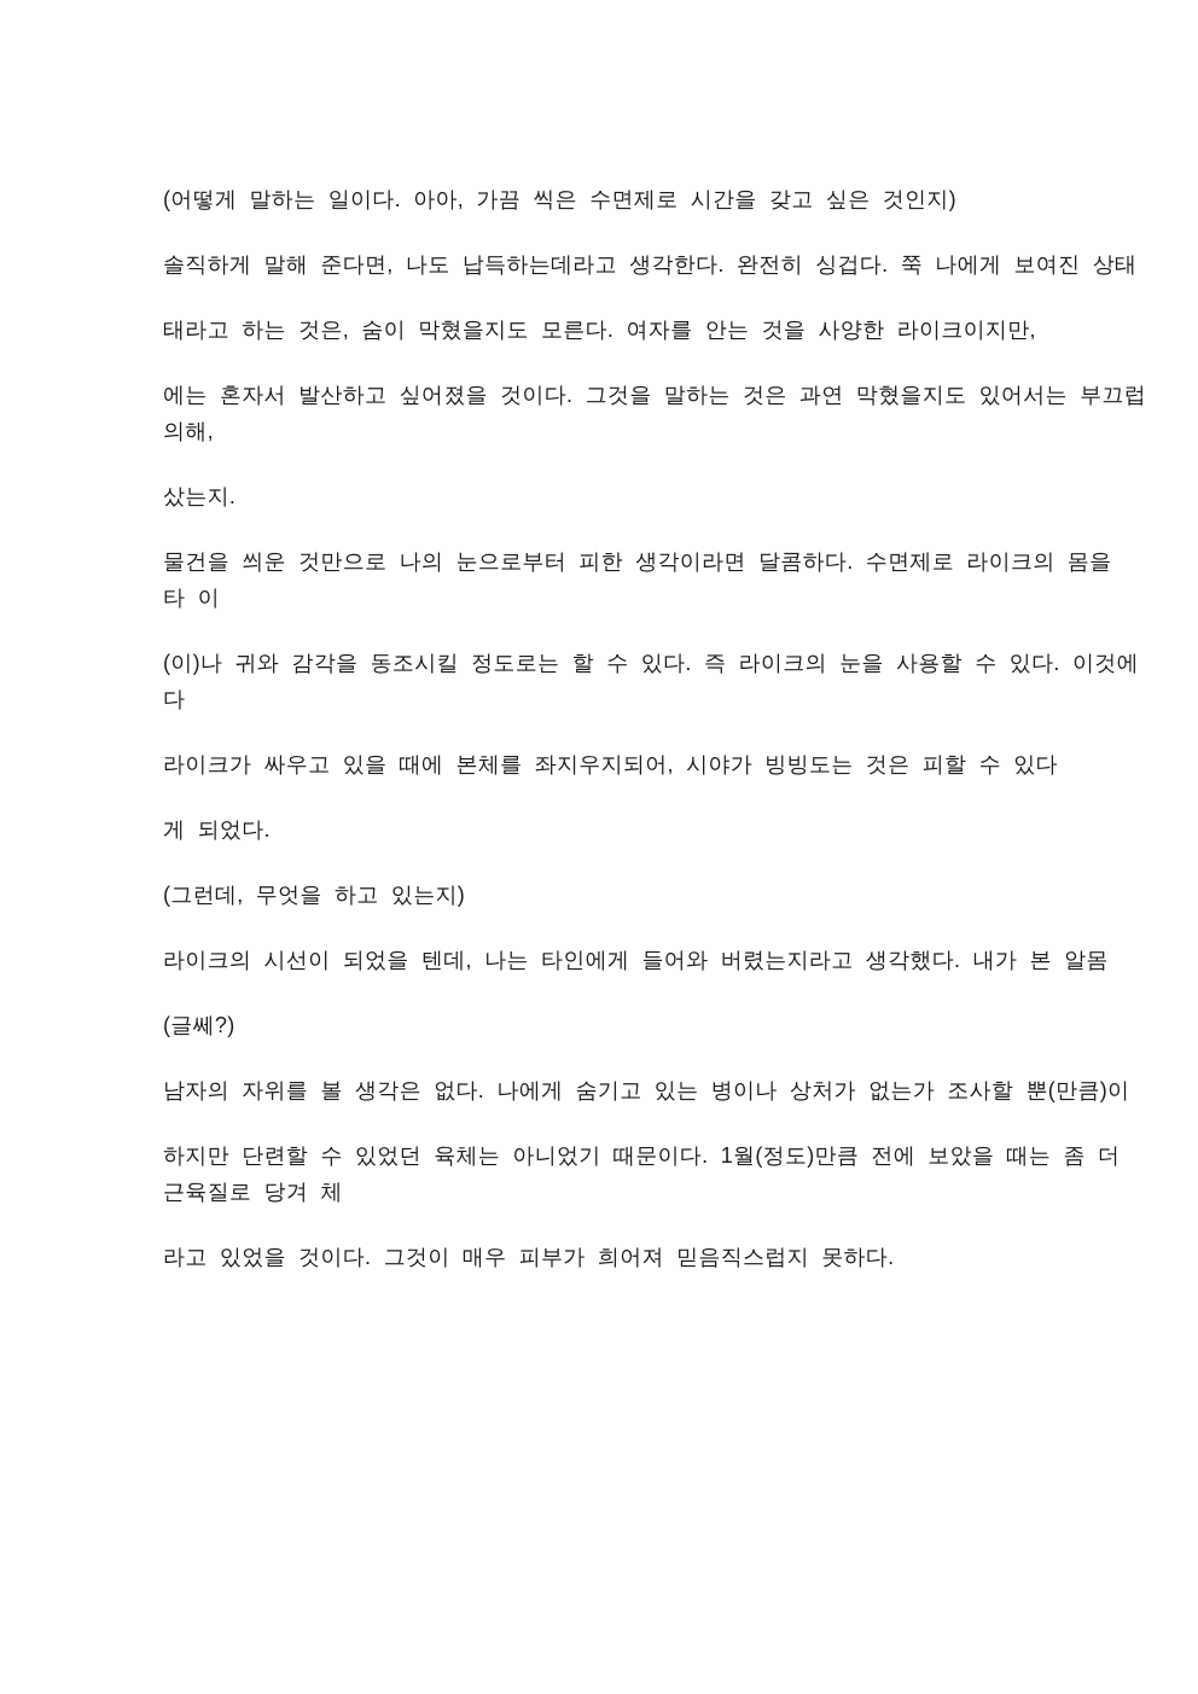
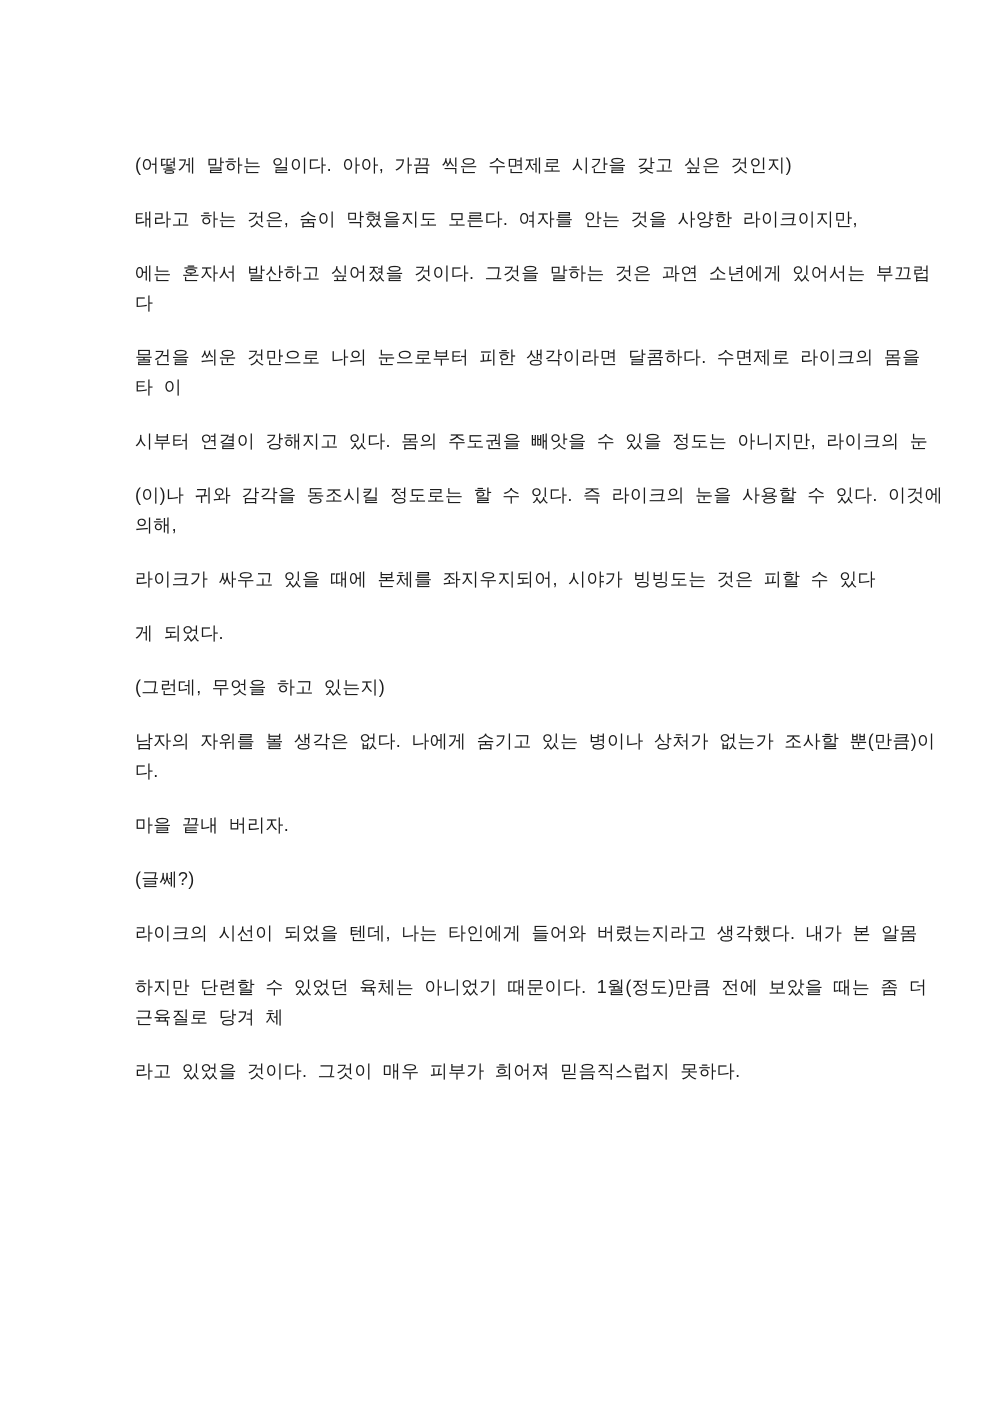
  (어떻게 말하는 일이다. 아아, 가끔 씩은 수면제로 시간을 갖고 싶은 것인지)
- 솔직하게 말해 준다면, 나도 납득하는데라고 생각한다. 완전히 싱겁다. 쭉 나에게 보여진 상태
  태라고 하는 것은, 숨이 막혔을지도 모른다. 여자를 안는 것을 사양한 라이크이지만,
- 에는 혼자서 발산하고 싶어졌을 것이다. 그것을 말하는 것은 과연 막혔을지도 있어서는 부끄럽
+ 에는 혼자서 발산하고 싶어졌을 것이다. 그것을 말하는 것은 과연 소년에게 있어서는 부끄럽
- 의해,
+ 다
- 샀는지.
  물건을 씌운 것만으로 나의 눈으로부터 피한 생각이라면 달콤하다. 수면제로 라이크의 몸을
  타 이
+ 시부터 연결이 강해지고 있다. 몸의 주도권을 빼앗을 수 있을 정도는 아니지만, 라이크의 눈
  (이)나 귀와 감각을 동조시킬 정도로는 할 수 있다. 즉 라이크의 눈을 사용할 수 있다. 이것에
- 다
+ 의해,
  라이크가 싸우고 있을 때에 본체를 좌지우지되어, 시야가 빙빙도는 것은 피할 수 있다
  게 되었다.
  (그런데, 무엇을 하고 있는지)
- 라이크의 시선이 되었을 텐데, 나는 타인에게 들어와 버렸는지라고 생각했다. 내가 본 알몸
+ 남자의 자위를 볼 생각은 없다. 나에게 숨기고 있는 병이나 상처가 없는가 조사할 뿐(만큼)이
+ 다.
+ 마을 끝내 버리자.
  (글쎄?)
- 남자의 자위를 볼 생각은 없다. 나에게 숨기고 있는 병이나 상처가 없는가 조사할 뿐(만큼)이
+ 라이크의 시선이 되었을 텐데, 나는 타인에게 들어와 버렸는지라고 생각했다. 내가 본 알몸
  하지만 단련할 수 있었던 육체는 아니었기 때문이다. 1월(정도)만큼 전에 보았을 때는 좀 더
  근육질로 당겨 체
  라고 있었을 것이다. 그것이 매우 피부가 희어져 믿음직스럽지 못하다.
